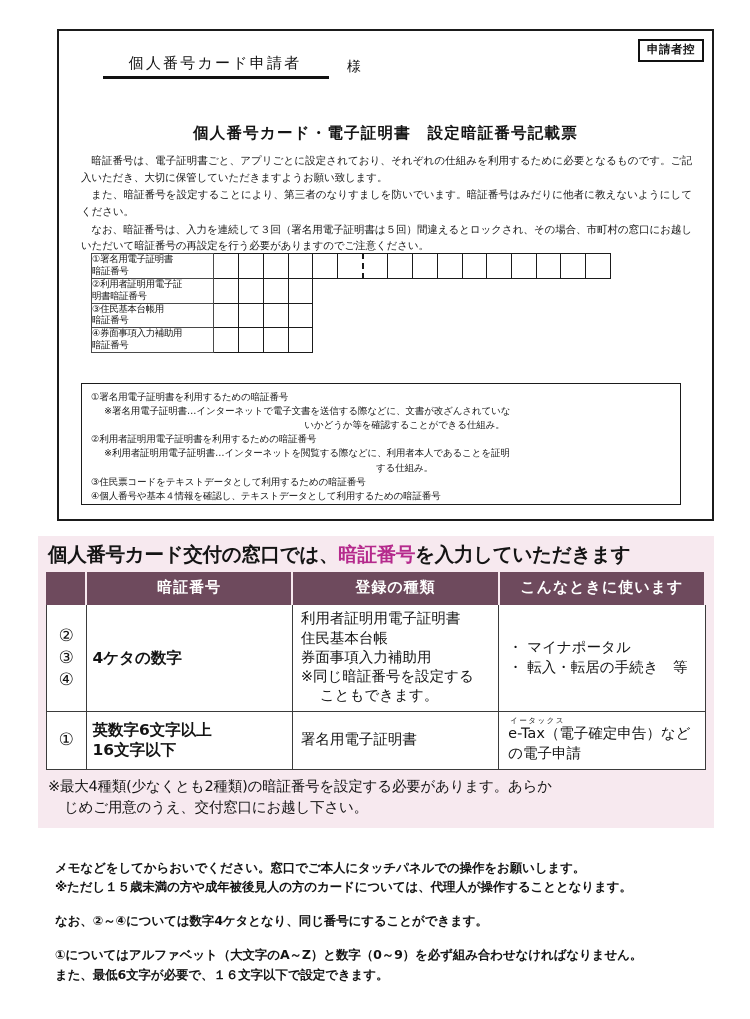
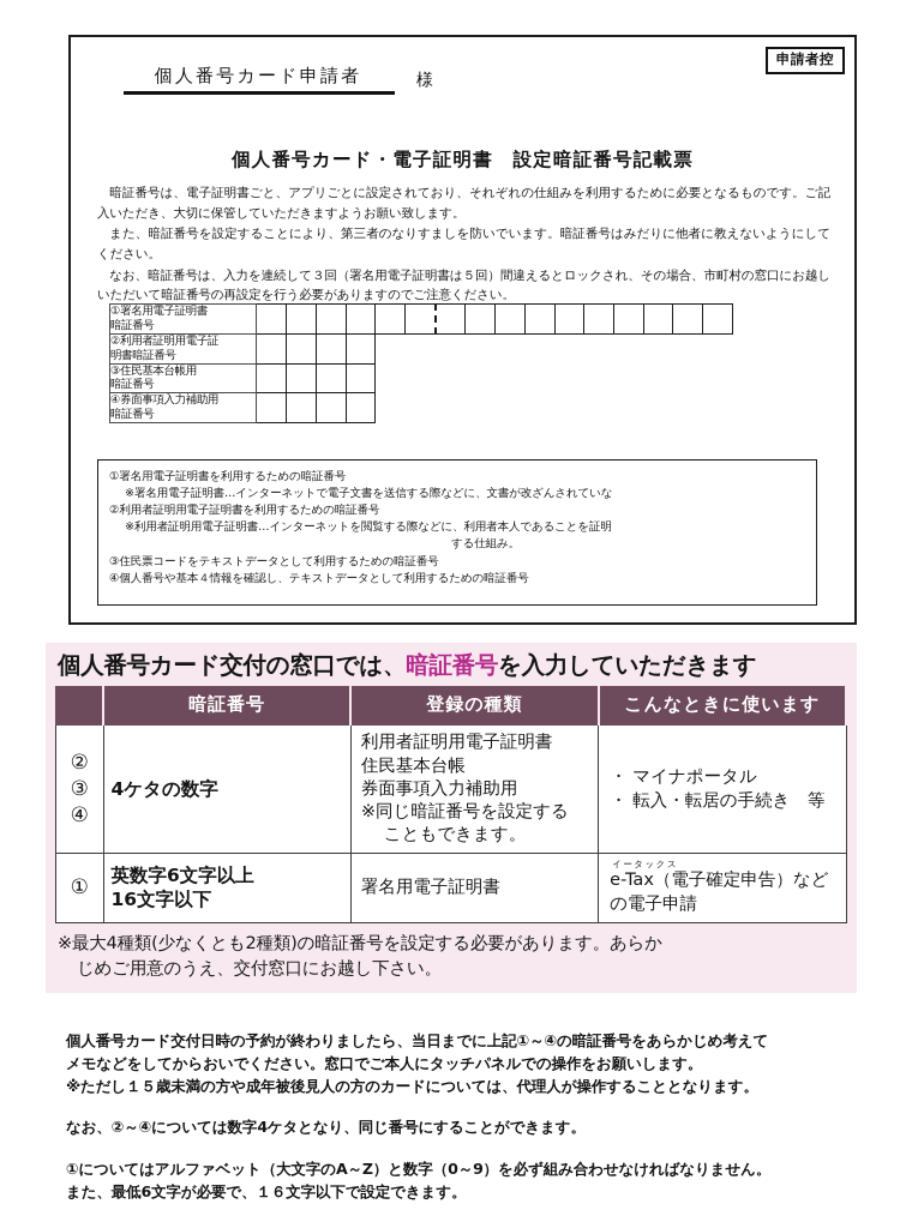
  申請者控
  個人番号カード申請者
  様
  個人番号カード・電子証明書 設定暗証番号記載票
  暗証番号は、電子証明書ごと、アプリごとに設定されており、それぞれの仕組みを利用するために必要となるものです。ご記入いただき、大切に保管していただきますようお願い致します。
  また、暗証番号を設定することにより、第三者のなりすましを防いでいます。暗証番号はみだりに他者に教えないようにしてください。
  なお、暗証番号は、入力を連続して３回（署名用電子証明書は５回）間違えるとロックされ、その場合、市町村の窓口にお越しいただいて暗証番号の再設定を行う必要がありますのでご注意ください。
  ①署名用電子証明書暗証番号
  ②利用者証明用電子証明書暗証番号
  ③住民基本台帳用暗証番号
  ④券面事項入力補助用暗証番号
  ①署名用電子証明書を利用するための暗証番号
  ※署名用電子証明書…インターネットで電子文書を送信する際などに、文書が改ざんされていな
- いかどうか等を確認することができる仕組み。
  ②利用者証明用電子証明書を利用するための暗証番号
  ※利用者証明用電子証明書…インターネットを閲覧する際などに、利用者本人であることを証明
  する仕組み。
  ③住民票コードをテキストデータとして利用するための暗証番号
  ④個人番号や基本４情報を確認し、テキストデータとして利用するための暗証番号
  個人番号カード交付の窓口では、暗証番号を入力していただきます
  	暗証番号	登録の種類	こんなときに使います
  ②③④	4ケタの数字	利用者証明用電子証明書住民基本台帳券面事項入力補助用※同じ暗証番号を設定する こともできます。	・ マイナポータル・ 転入・転居の手続き 等
  ①	英数字6文字以上16文字以下	署名用電子証明書	イータックスe-Tax（電子確定申告）などの電子申請
  ※最大4種類(少なくとも2種類)の暗証番号を設定する必要があります。あらか
  じめご用意のうえ、交付窓口にお越し下さい。
+ 個人番号カード交付日時の予約が終わりましたら、当日までに上記①～④の暗証番号をあらかじめ考えて
  メモなどをしてからおいでください。窓口でご本人にタッチパネルでの操作をお願いします。
  ※ただし１５歳未満の方や成年被後見人の方のカードについては、代理人が操作することとなります。
  なお、②～④については数字4ケタとなり、同じ番号にすることができます。
  ①についてはアルファベット（大文字のA～Z）と数字（0～9）を必ず組み合わせなければなりません。
  また、最低6文字が必要で、１６文字以下で設定できます。
